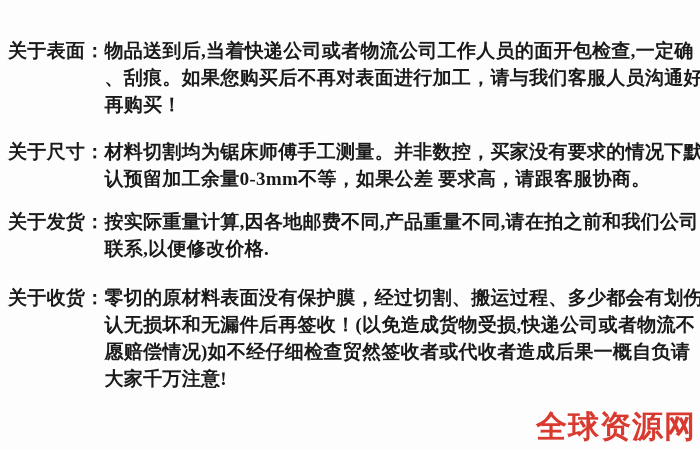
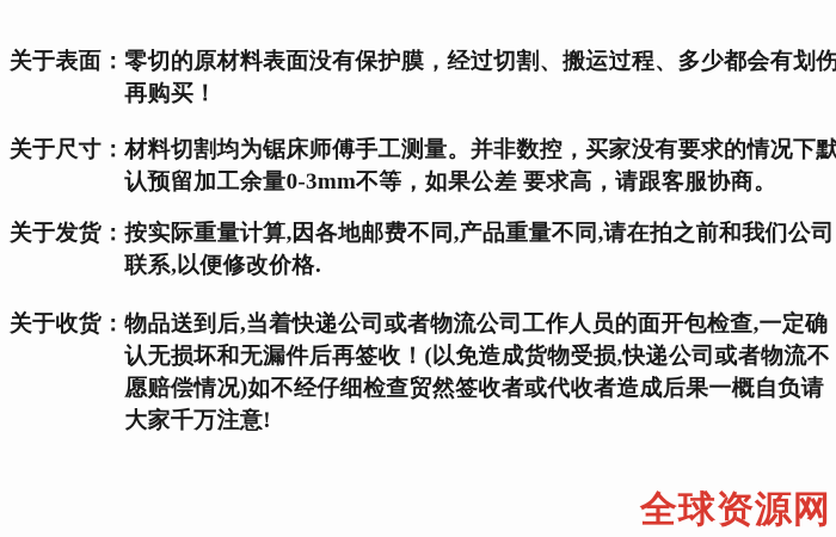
  关于表面：
- 物品送到后,当着快递公司或者物流公司工作人员的面开包检查,一定确
+ 零切的原材料表面没有保护膜，经过切割、搬运过程、多少都会有划伤
- 、刮痕。如果您购买后不再对表面进行加工，请与我们客服人员沟通好
  再购买！
  关于尺寸：
  材料切割均为锯床师傅手工测量。并非数控，买家没有要求的情况下默
  认预留加工余量0-3mm不等，如果公差 要求高，请跟客服协商。
  关于发货：
  按实际重量计算,因各地邮费不同,产品重量不同,请在拍之前和我们公司
  联系,以便修改价格.
  关于收货：
- 零切的原材料表面没有保护膜，经过切割、搬运过程、多少都会有划伤
+ 物品送到后,当着快递公司或者物流公司工作人员的面开包检查,一定确
  认无损坏和无漏件后再签收！(以免造成货物受损,快递公司或者物流不
  愿赔偿情况)如不经仔细检查贸然签收者或代收者造成后果一概自负请
  大家千万注意!
  全球资源网
